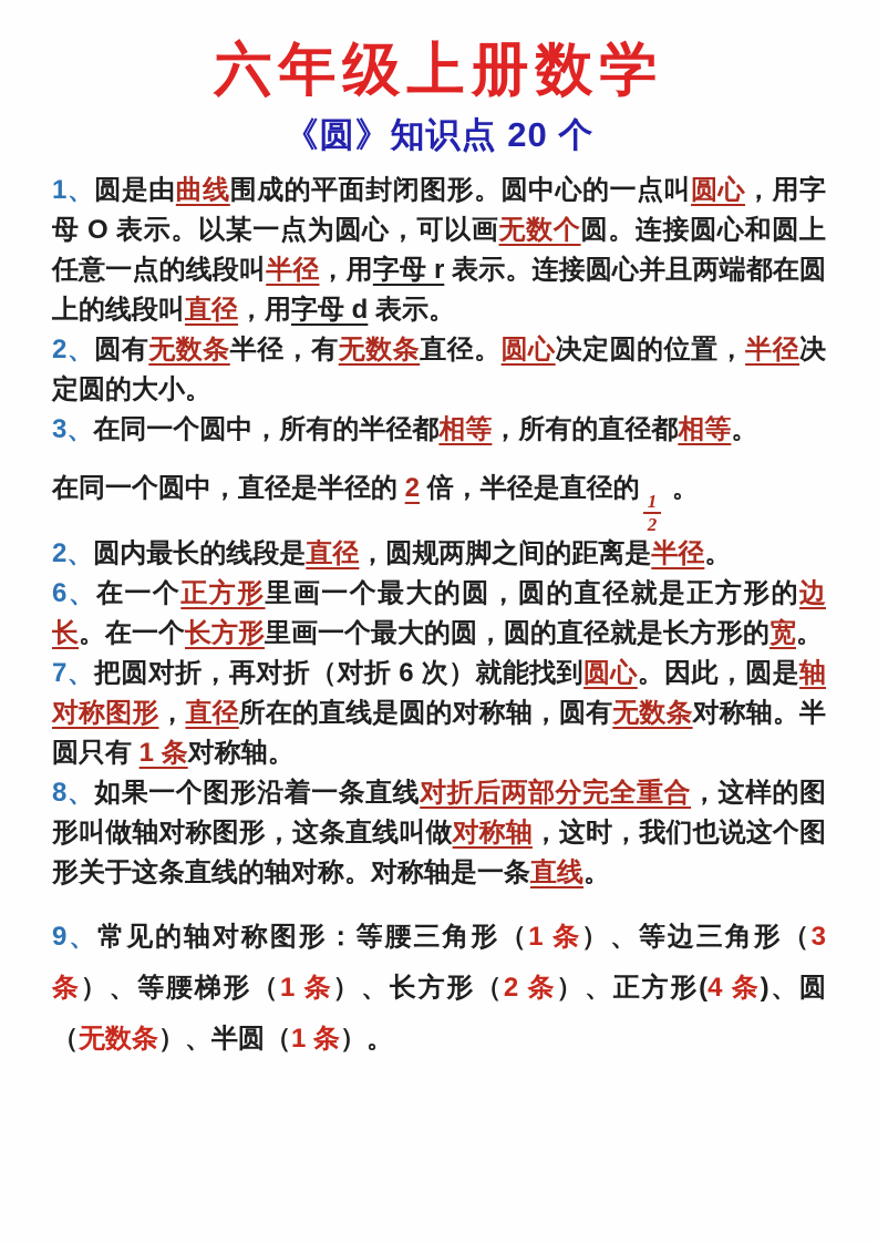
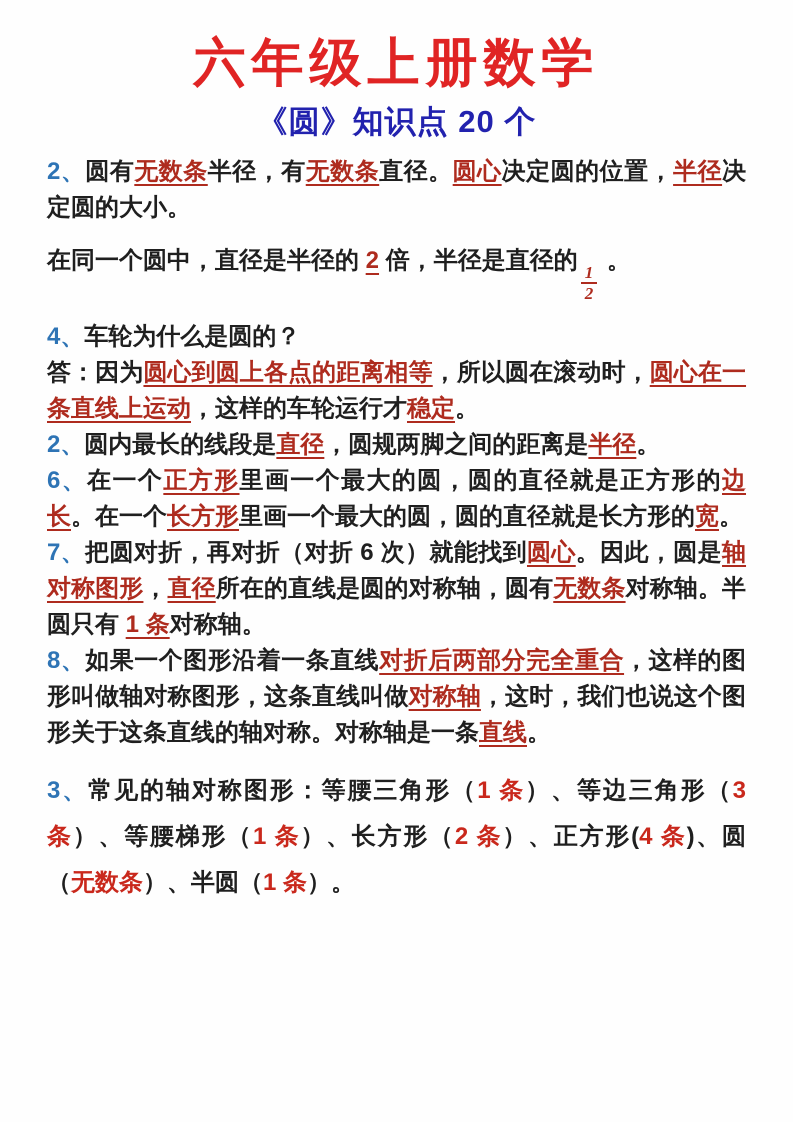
  六年级上册数学
  《圆》知识点 20 个
- 1、圆是由曲线围成的平面封闭图形。圆中心的一点叫圆心，用字母 O 表示。以某一点为圆心，可以画无数个圆。连接圆心和圆上任意一点的线段叫半径，用字母 r 表示。连接圆心并且两端都在圆上的线段叫直径，用字母 d 表示。
  2、圆有无数条半径，有无数条直径。圆心决定圆的位置，半径决定圆的大小。
- 3、在同一个圆中，所有的半径都相等，所有的直径都相等。
  在同一个圆中，直径是半径的 2 倍，半径是直径的
  1
  2
  。
+ 4、车轮为什么是圆的？
+ 答：因为圆心到圆上各点的距离相等，所以圆在滚动时，圆心在一条直线上运动，这样的车轮运行才稳定。
  2、圆内最长的线段是直径，圆规两脚之间的距离是半径。
  6、在一个正方形里画一个最大的圆，圆的直径就是正方形的边长。在一个长方形里画一个最大的圆，圆的直径就是长方形的宽。
  7、把圆对折，再对折（对折 6 次）就能找到圆心。因此，圆是轴对称图形，直径所在的直线是圆的对称轴，圆有无数条对称轴。半圆只有 1 条对称轴。
  8、如果一个图形沿着一条直线对折后两部分完全重合，这样的图形叫做轴对称图形，这条直线叫做对称轴，这时，我们也说这个图形关于这条直线的轴对称。对称轴是一条直线。
- 9、常见的轴对称图形：等腰三角形（1 条）、等边三角形（3 条）、等腰梯形（1 条）、长方形（2 条）、正方形(4 条)、圆（无数条）、半圆（1 条）。
+ 3、常见的轴对称图形：等腰三角形（1 条）、等边三角形（3 条）、等腰梯形（1 条）、长方形（2 条）、正方形(4 条)、圆（无数条）、半圆（1 条）。
